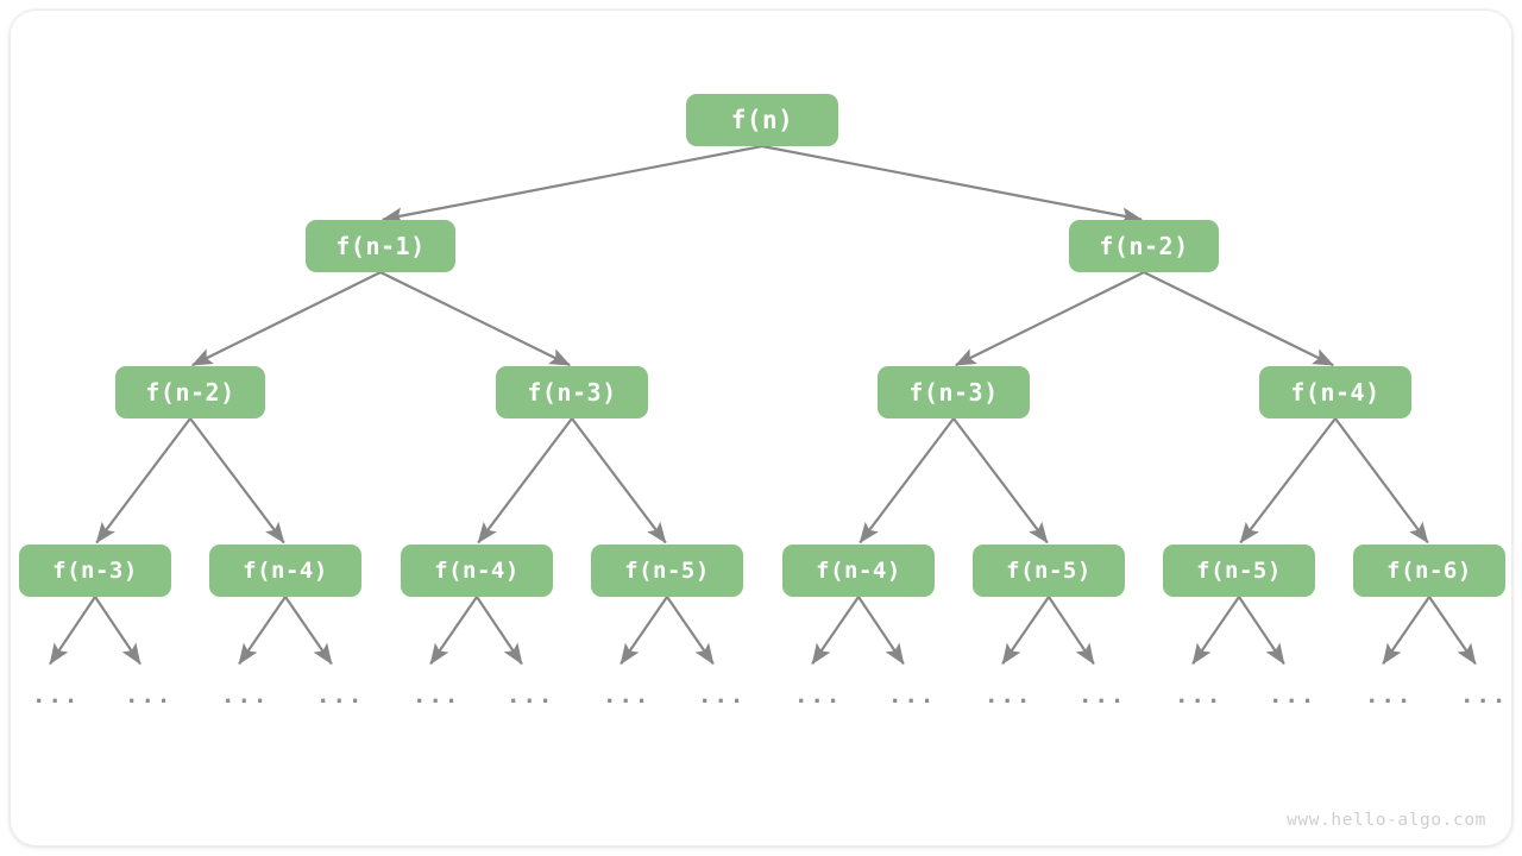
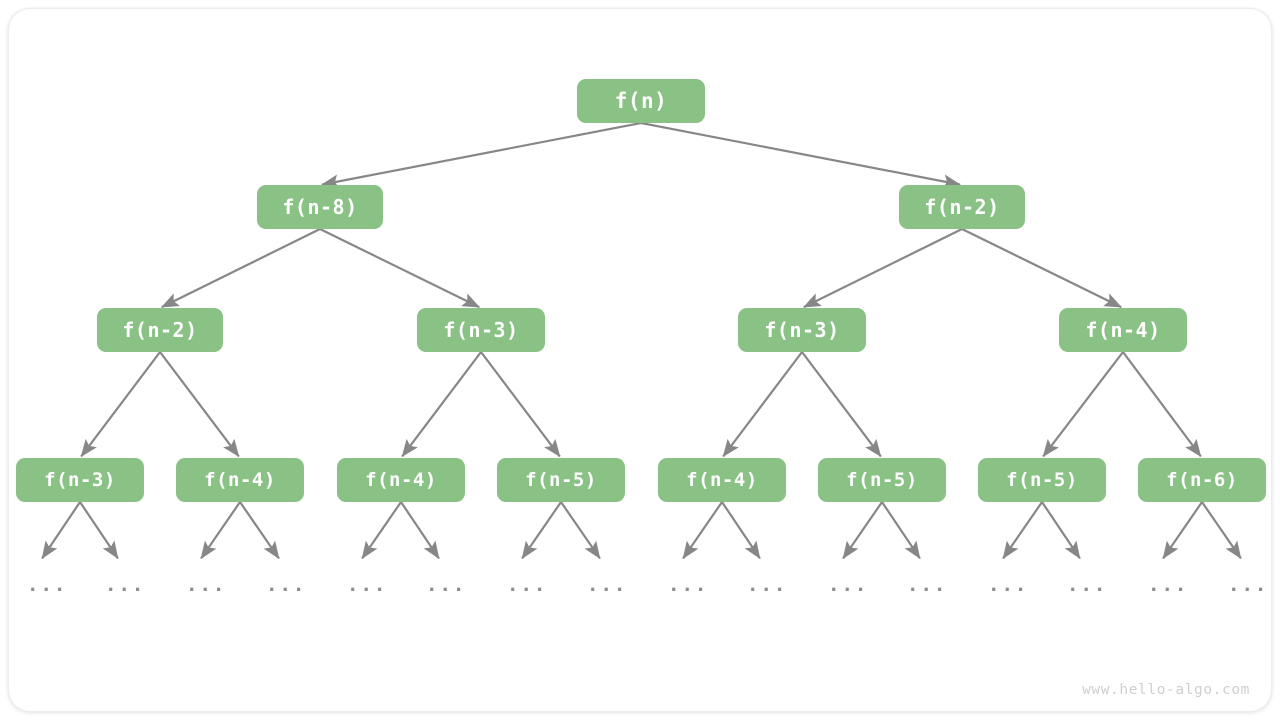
  f(n)
- f(n-1)
+ f(n-8)
  f(n-2)
  f(n-2)
  f(n-3)
  f(n-3)
  f(n-4)
  f(n-3)
  f(n-4)
  f(n-4)
  f(n-5)
  f(n-4)
  f(n-5)
  f(n-5)
  f(n-6)
  ...
  ...
  ...
  ...
  ...
  ...
  ...
  ...
  ...
  ...
  ...
  ...
  ...
  ...
  ...
  ...
  www.hello-algo.com
